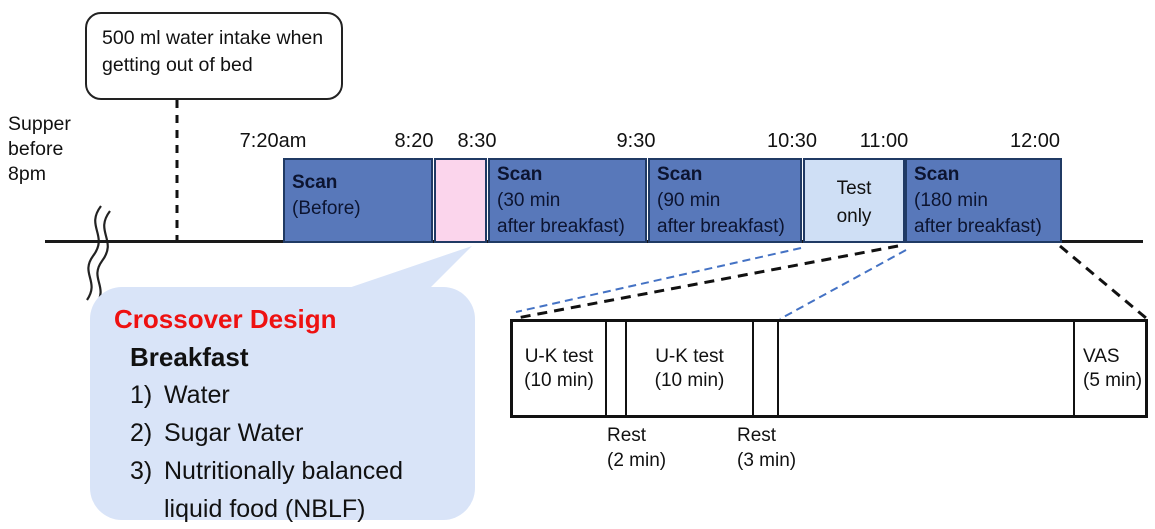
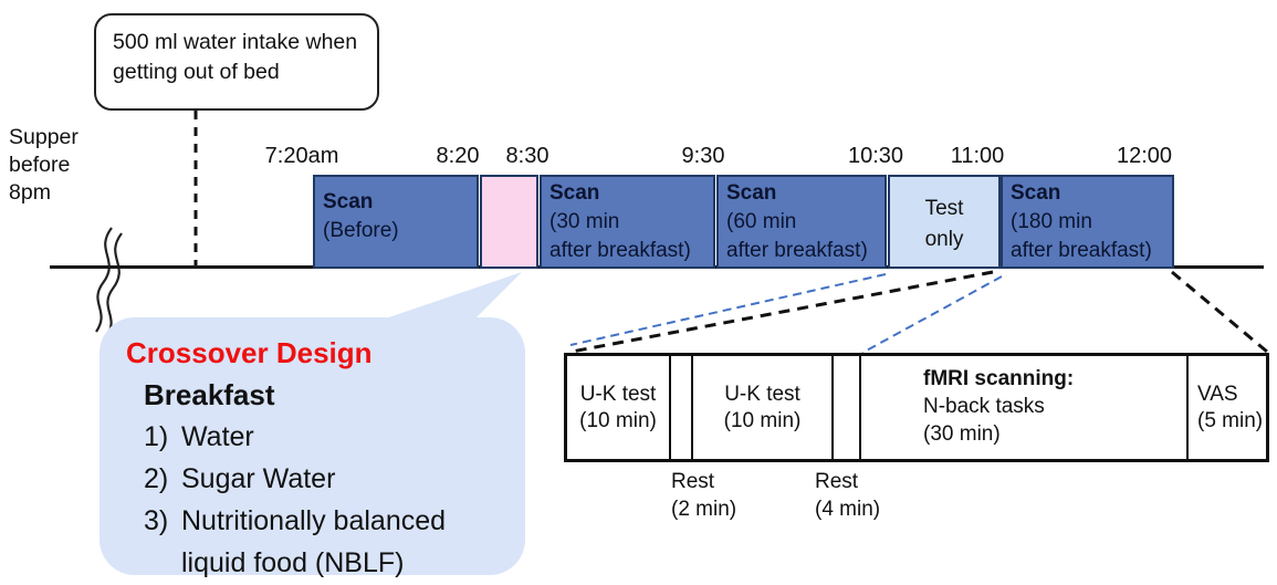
  500 ml water intake when getting out of bed
  Supper
  before
  8pm
  7:20am
  8:20
  8:30
  9:30
  10:30
  11:00
  12:00
  Scan
  (Before)
  Scan
  (30 min
  after breakfast)
  Scan
- (90 min
+ (60 min
  after breakfast)
  Test
  only
  Scan
  (180 min
  after breakfast)
  Crossover Design
  Breakfast
  1) Water
  2) Sugar Water
  3) Nutritionally balanced
  liquid food (NBLF)
  U-K test
  (10 min)
  U-K test
  (10 min)
+ fMRI scanning:
+ N-back tasks
+ (30 min)
  VAS
  (5 min)
  Rest
  (2 min)
  Rest
- (3 min)
+ (4 min)
